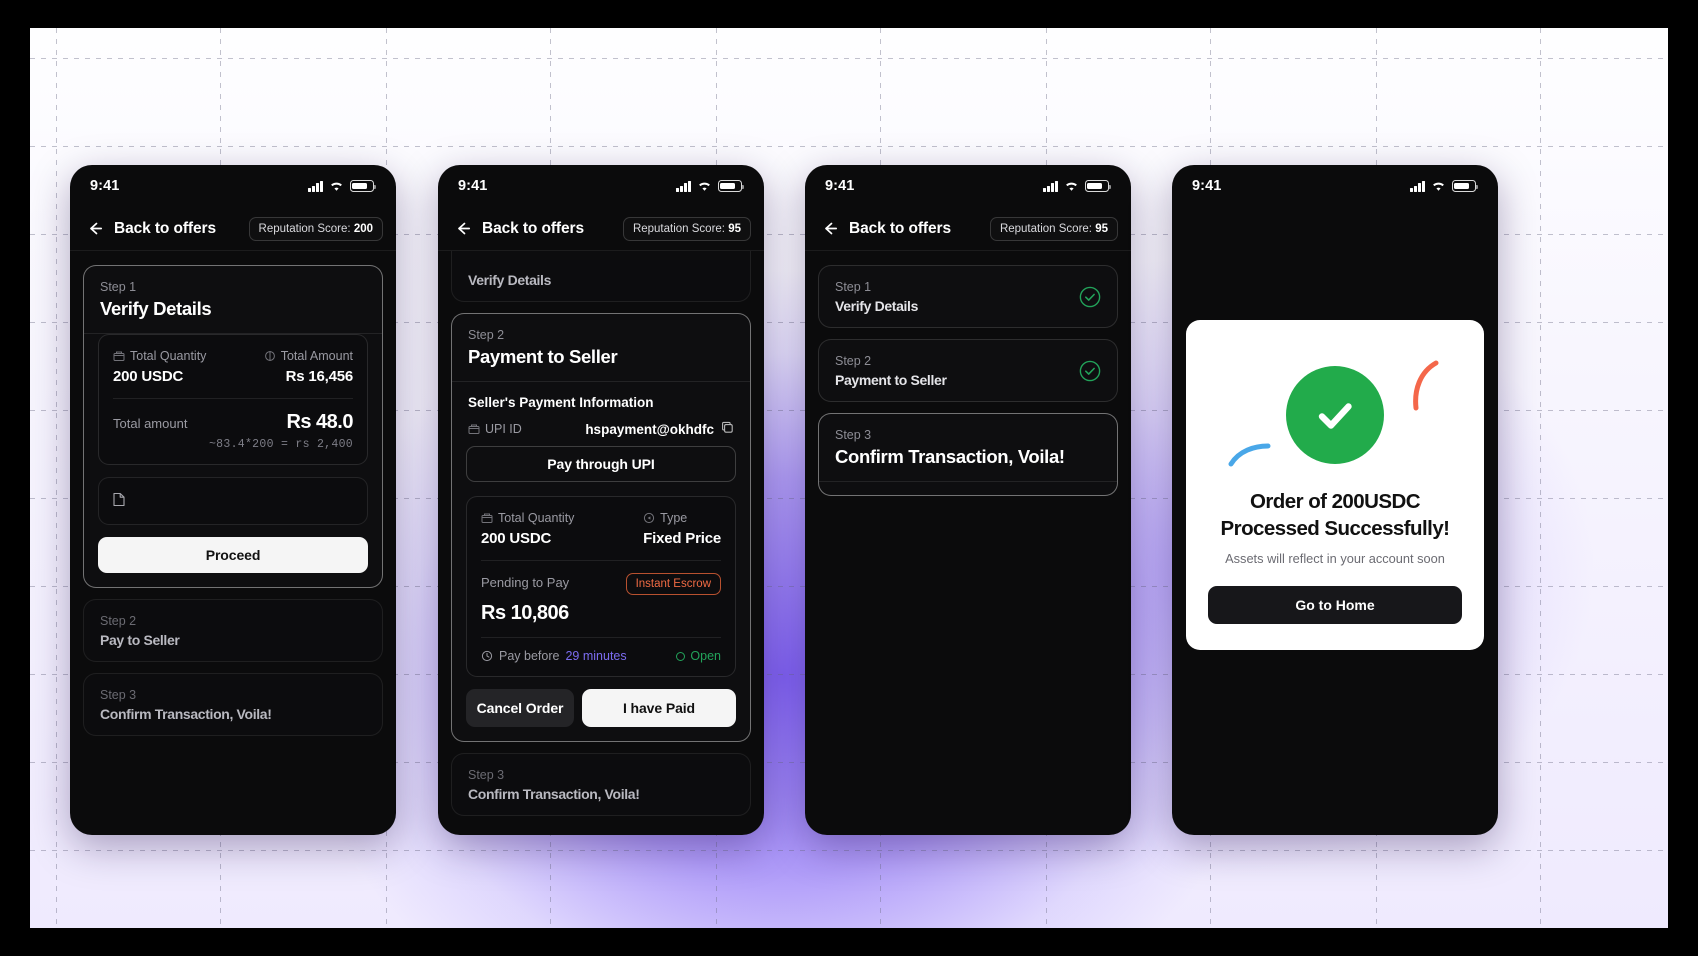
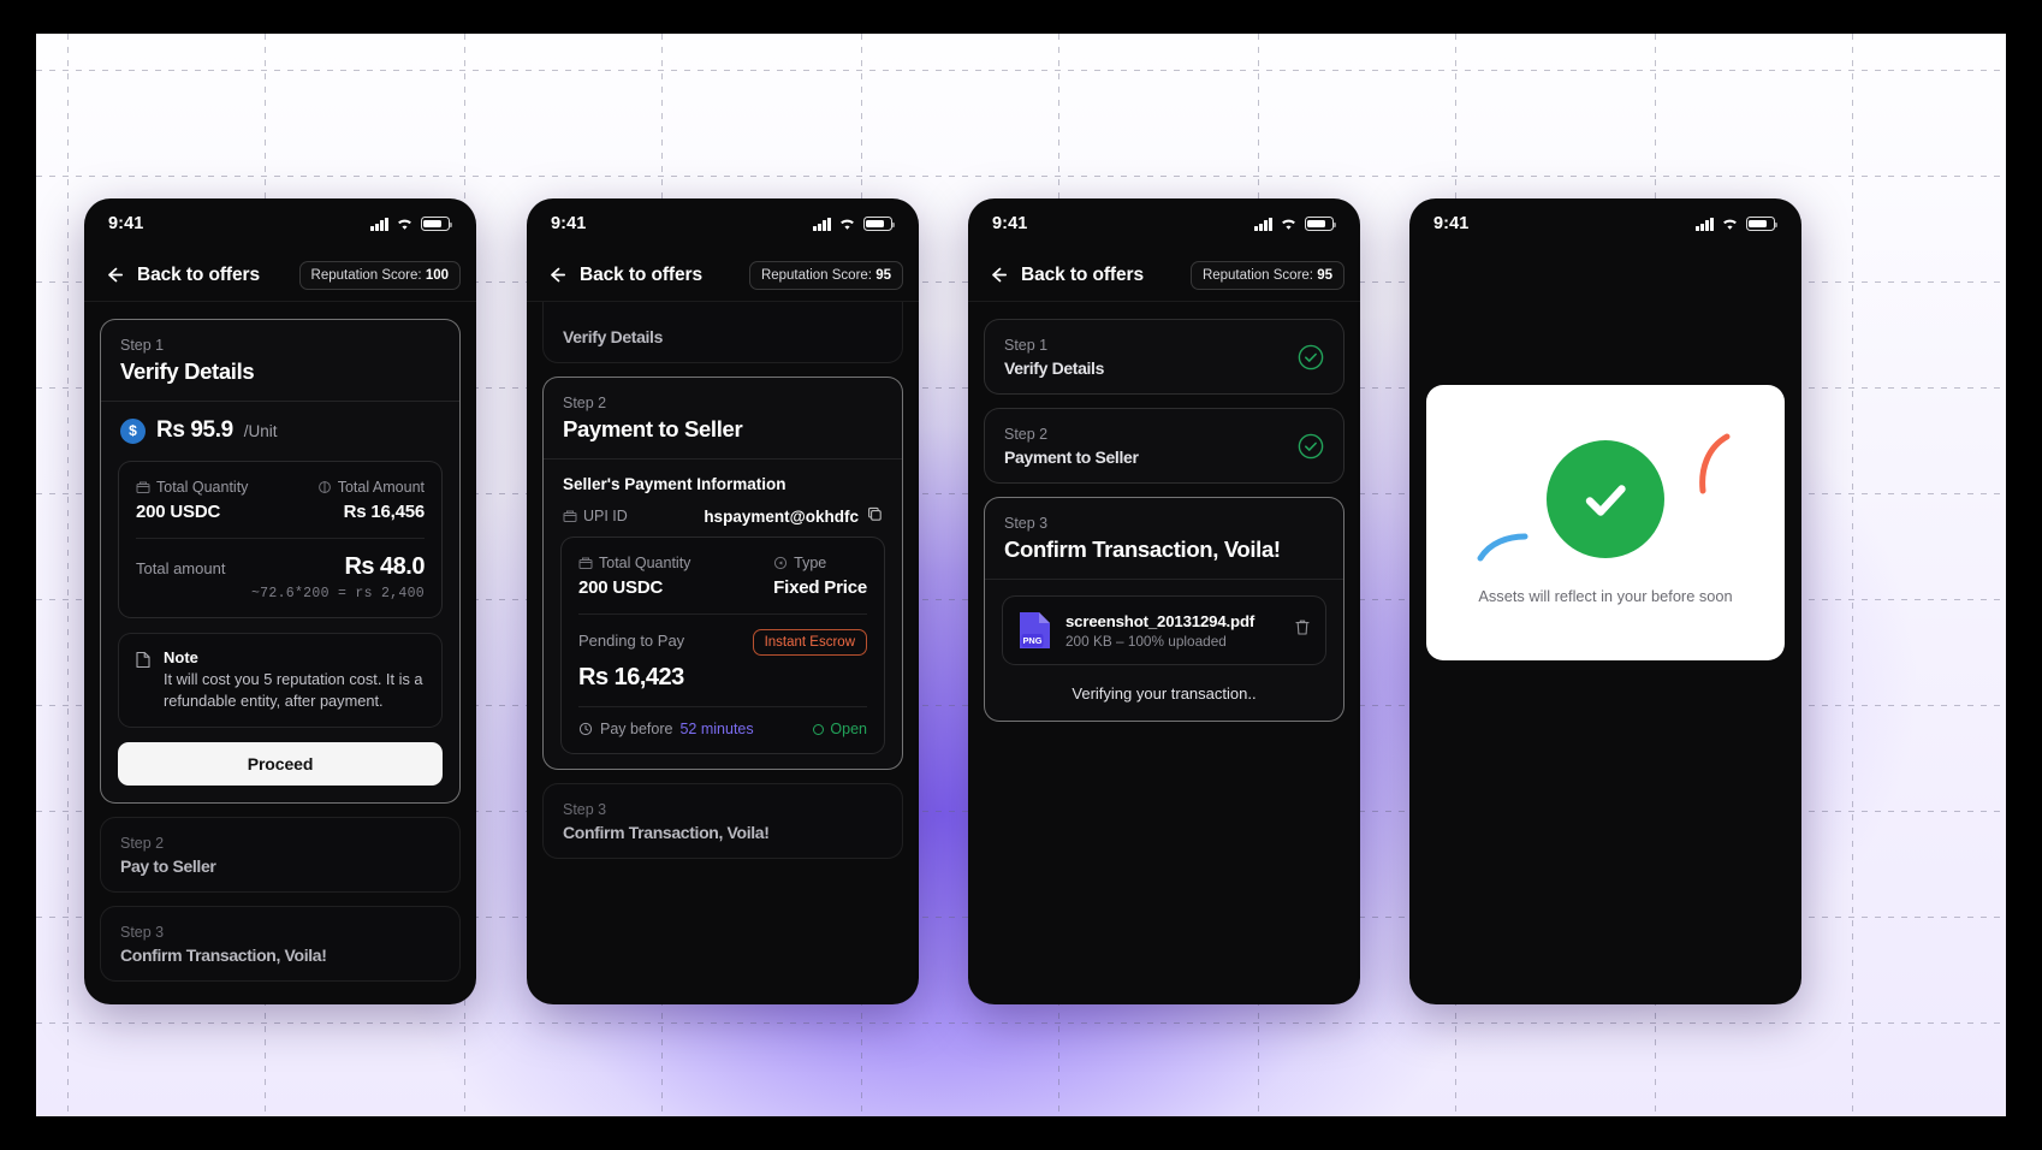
  9:41
  Back to offers
- Reputation Score: 200
+ Reputation Score: 100
  Step 1
  Verify Details
+ $
+ Rs 95.9
+ /Unit
  Total Quantity
  200 USDC
  Total Amount
  Rs 16,456
  Total amount
  Rs 48.0
- ~83.4*200 = rs 2,400
+ ~72.6*200 = rs 2,400
+ Note
+ It will cost you 5 reputation cost. It is a refundable entity, after payment.
  Proceed
  Step 2
  Pay to Seller
  Step 3
  Confirm Transaction, Voila!
  9:41
  Back to offers
  Reputation Score: 95
  Verify Details
  Step 2
  Payment to Seller
  Seller's Payment Information
  UPI ID
  hspayment@okhdfc
- Pay through UPI
  Total Quantity
  200 USDC
  Type
  Fixed Price
  Pending to Pay
  Instant Escrow
- Rs 10,806
+ Rs 16,423
  Pay before
- 29 minutes
+ 52 minutes
  Open
- Cancel Order
- I have Paid
  Step 3
  Confirm Transaction, Voila!
  9:41
  Back to offers
  Reputation Score: 95
  Step 1
  Verify Details
  Step 2
  Payment to Seller
  Step 3
  Confirm Transaction, Voila!
+ PNG
+ screenshot_20131294.pdf
+ 200 KB – 100% uploaded
+ Verifying your transaction..
  9:41
- Order of 200USDC
- Processed Successfully!
- Assets will reflect in your account soon
+ Assets will reflect in your before soon
- Go to Home
